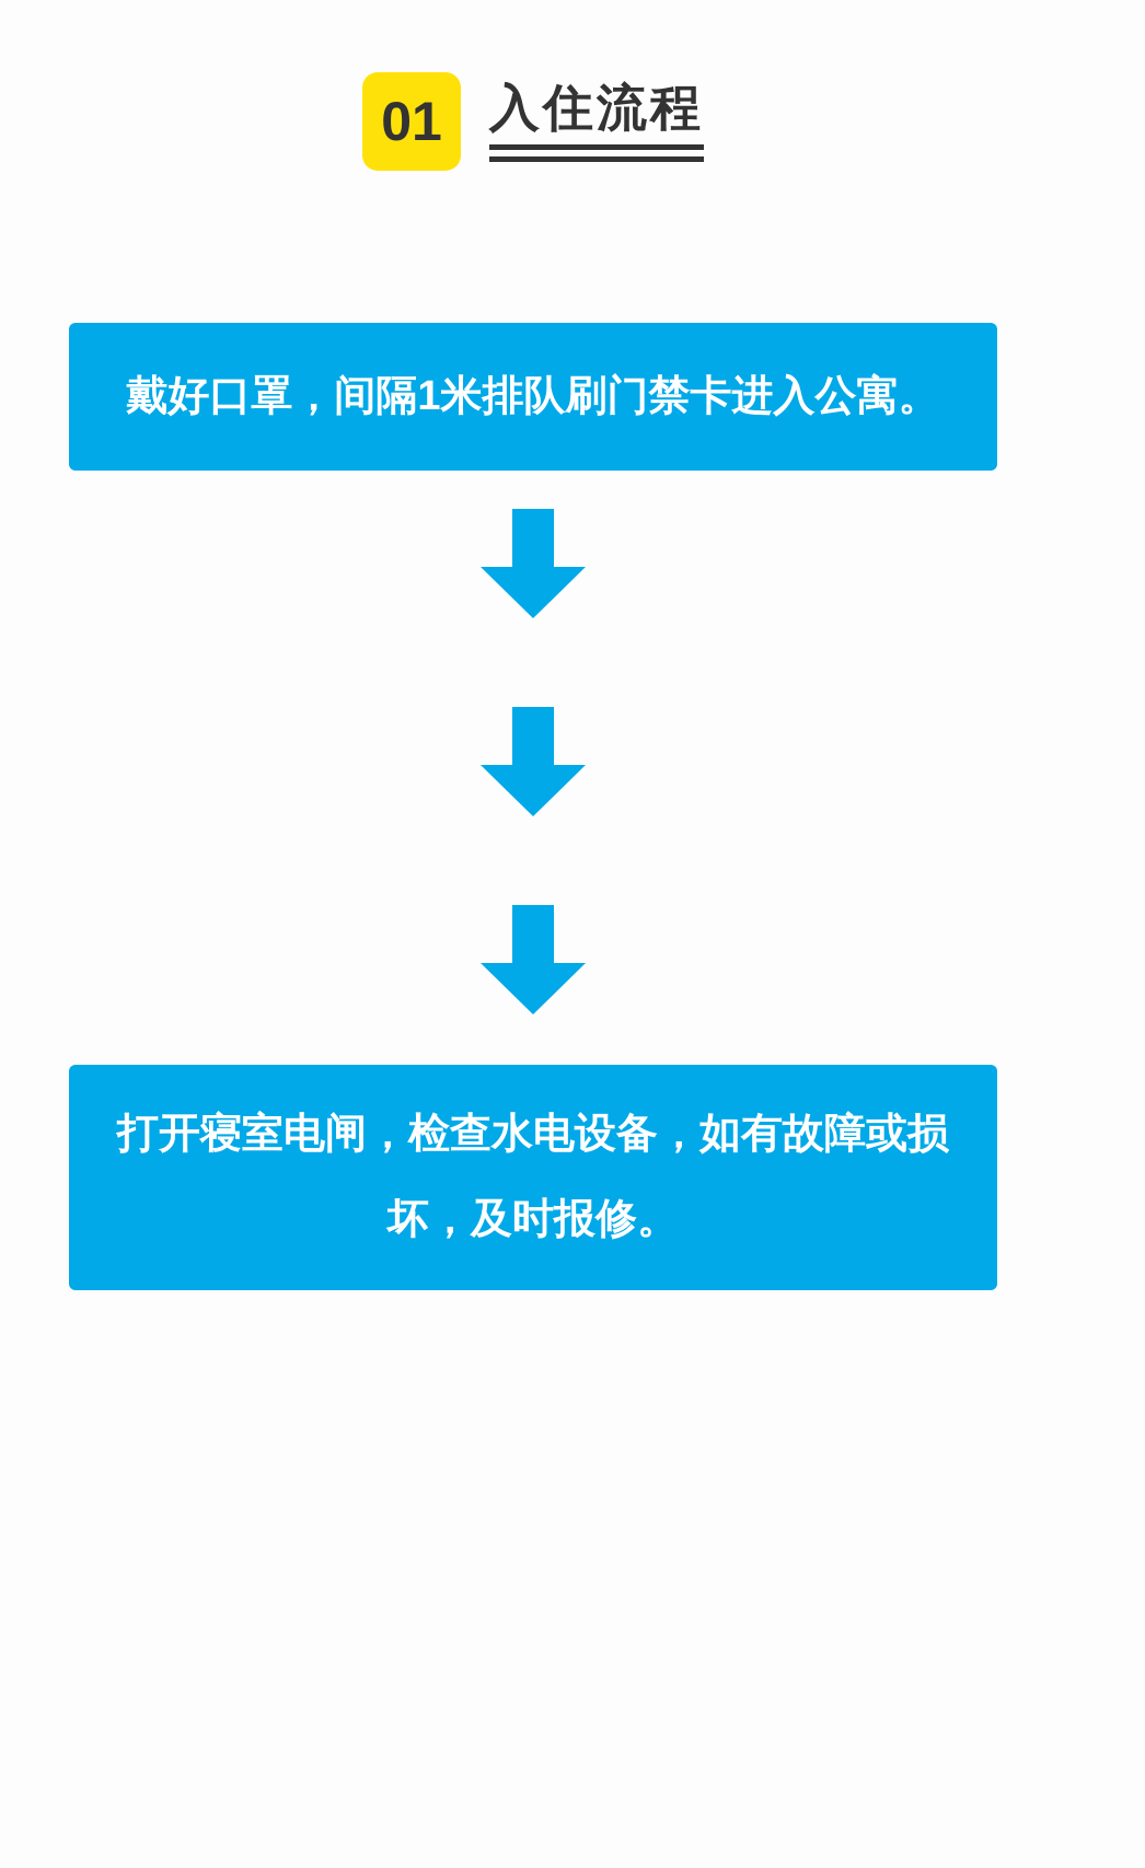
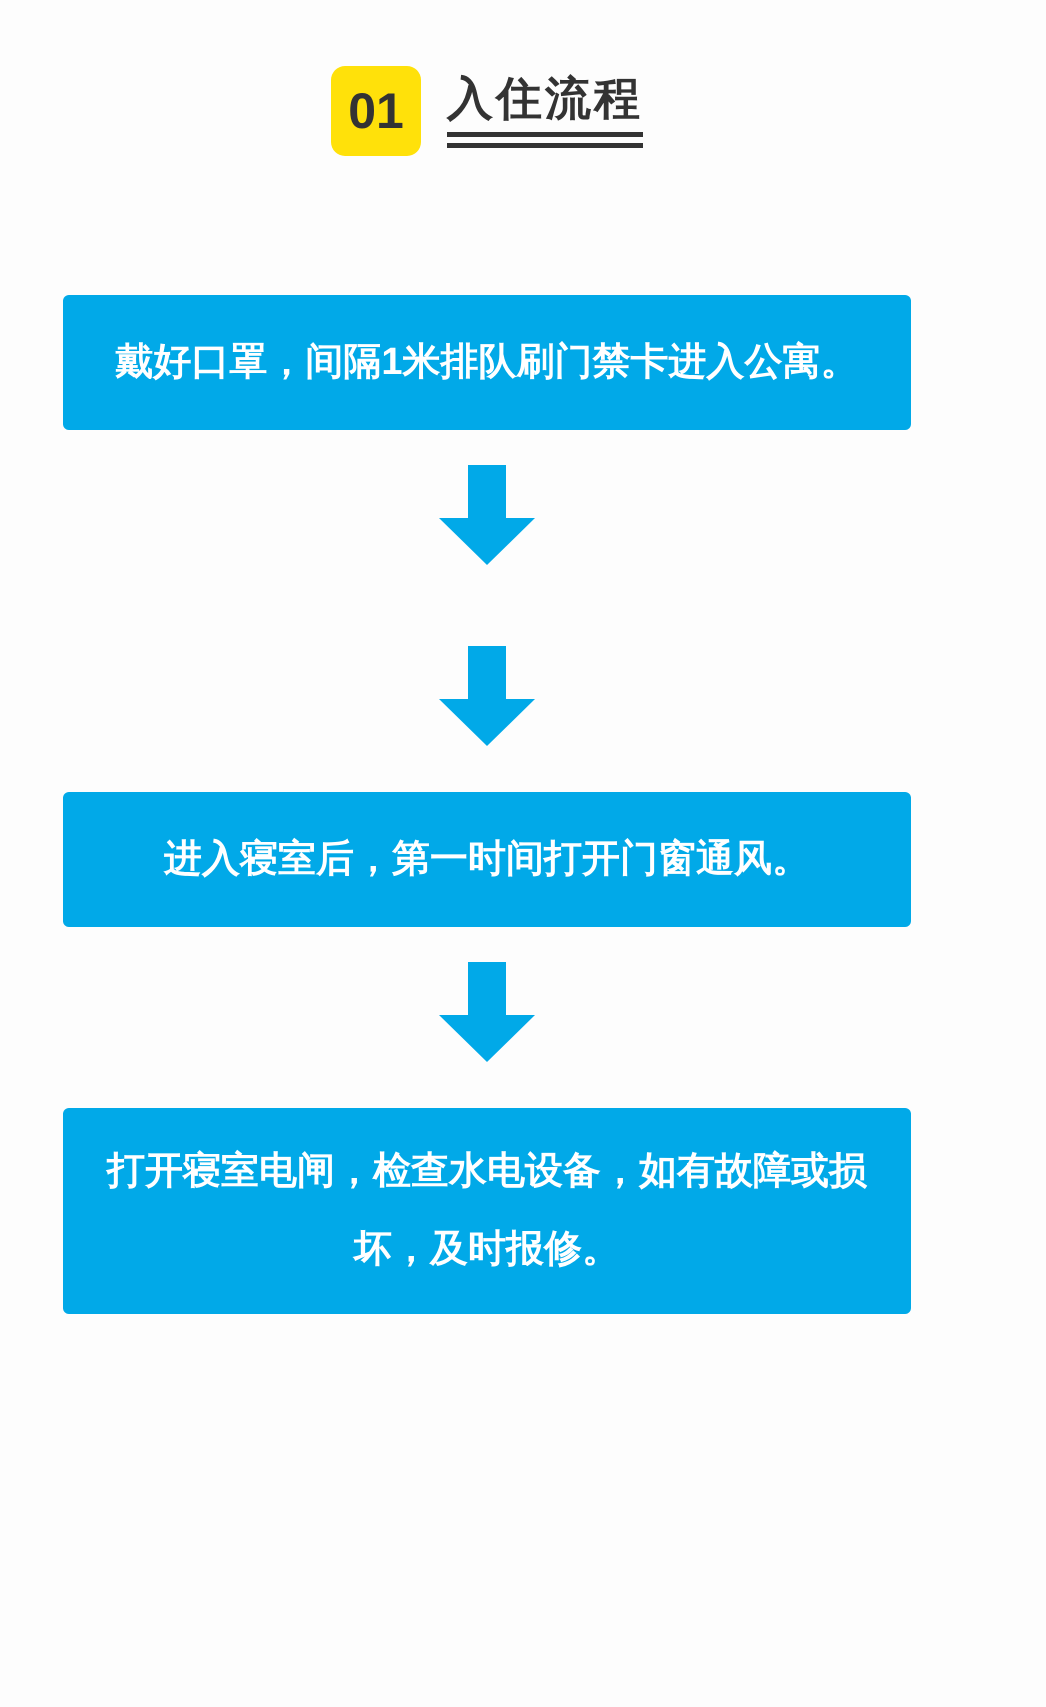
  01
  入住流程
  戴好口罩，间隔1米排队刷门禁卡进入公寓。
+ 进入寝室后，第一时间打开门窗通风。
  打开寝室电闸，检查水电设备，如有故障或损坏，及时报修。
